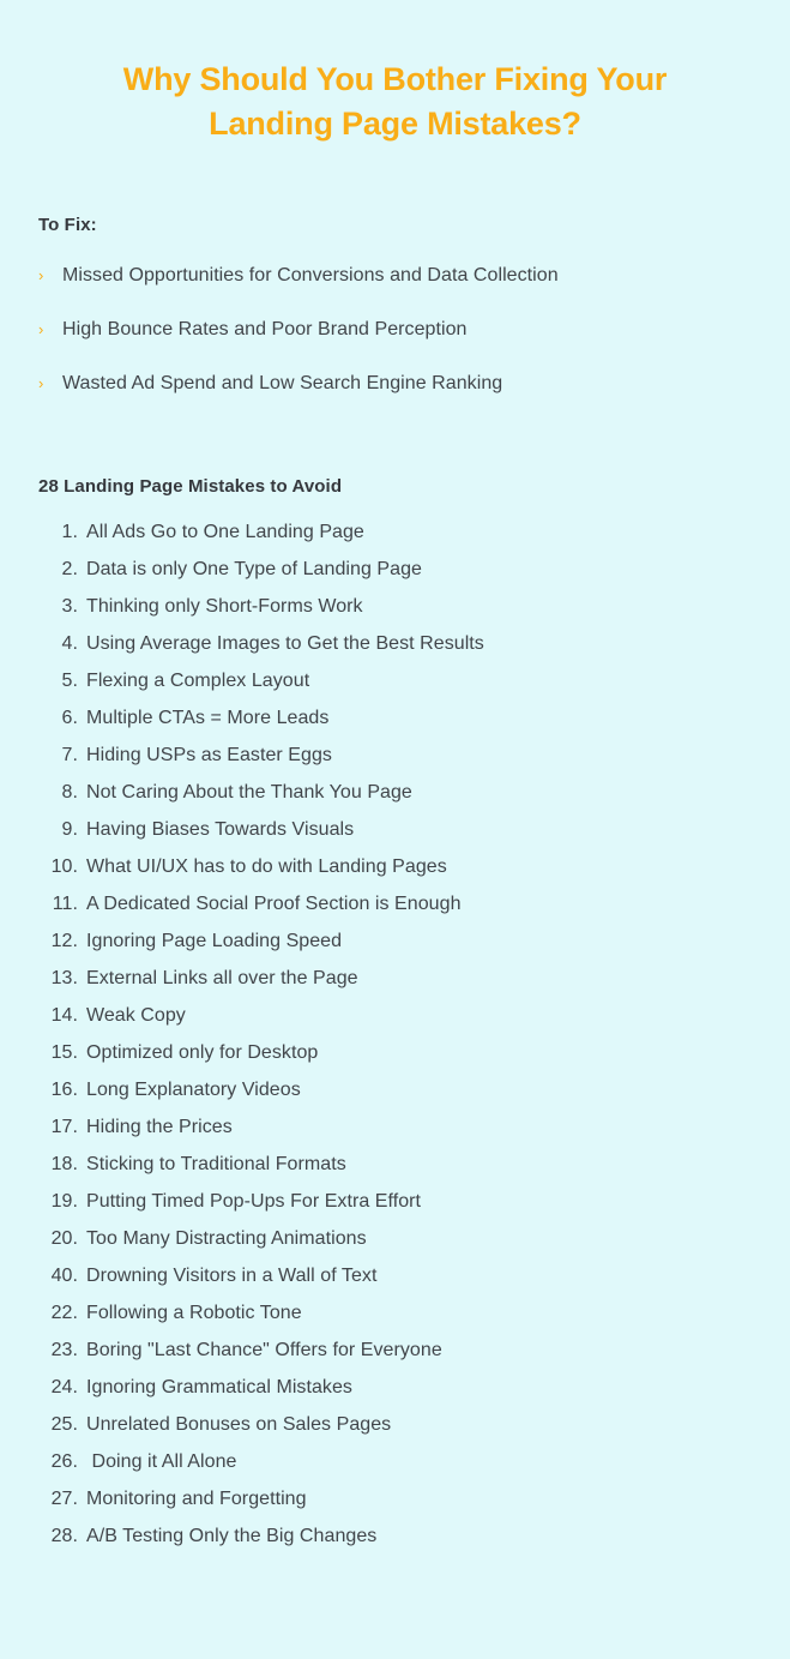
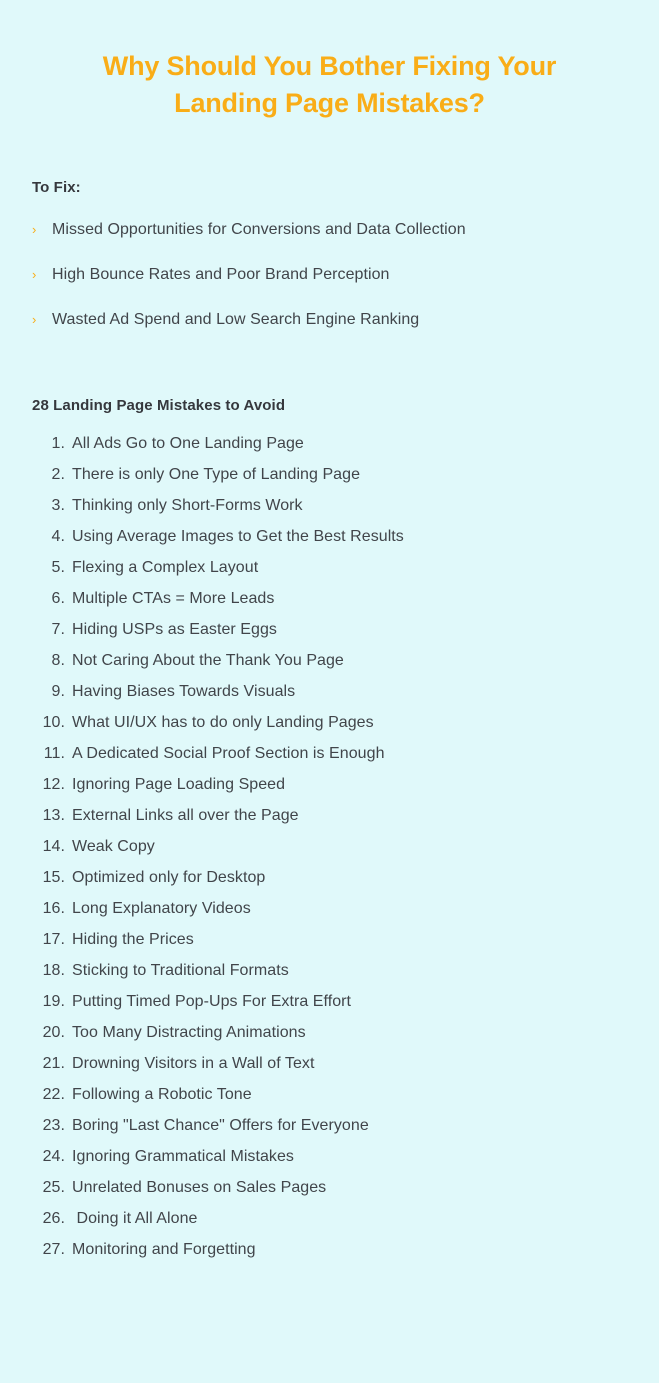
  Why Should You Bother Fixing Your Landing Page Mistakes?
  To Fix:
  ›
  Missed Opportunities for Conversions and Data Collection
  ›
  High Bounce Rates and Poor Brand Perception
  ›
  Wasted Ad Spend and Low Search Engine Ranking
  28 Landing Page Mistakes to Avoid
  1.
  All Ads Go to One Landing Page
  2.
- Data is only One Type of Landing Page
+ There is only One Type of Landing Page
  3.
  Thinking only Short-Forms Work
  4.
  Using Average Images to Get the Best Results
  5.
  Flexing a Complex Layout
  6.
  Multiple CTAs = More Leads
  7.
  Hiding USPs as Easter Eggs
  8.
  Not Caring About the Thank You Page
  9.
  Having Biases Towards Visuals
  10.
- What UI/UX has to do with Landing Pages
+ What UI/UX has to do only Landing Pages
  11.
  A Dedicated Social Proof Section is Enough
  12.
  Ignoring Page Loading Speed
  13.
  External Links all over the Page
  14.
  Weak Copy
  15.
  Optimized only for Desktop
  16.
  Long Explanatory Videos
  17.
  Hiding the Prices
  18.
  Sticking to Traditional Formats
  19.
  Putting Timed Pop-Ups For Extra Effort
  20.
  Too Many Distracting Animations
- 40.
+ 21.
  Drowning Visitors in a Wall of Text
  22.
  Following a Robotic Tone
  23.
  Boring "Last Chance" Offers for Everyone
  24.
  Ignoring Grammatical Mistakes
  25.
  Unrelated Bonuses on Sales Pages
  26.
  Doing it All Alone
  27.
  Monitoring and Forgetting
- 28.
- A/B Testing Only the Big Changes
